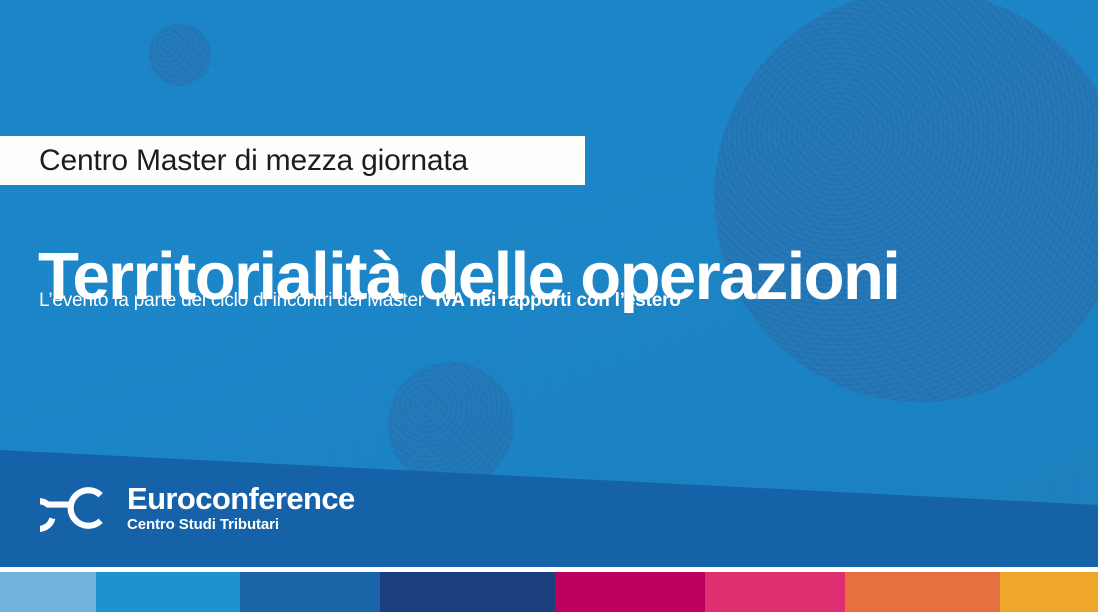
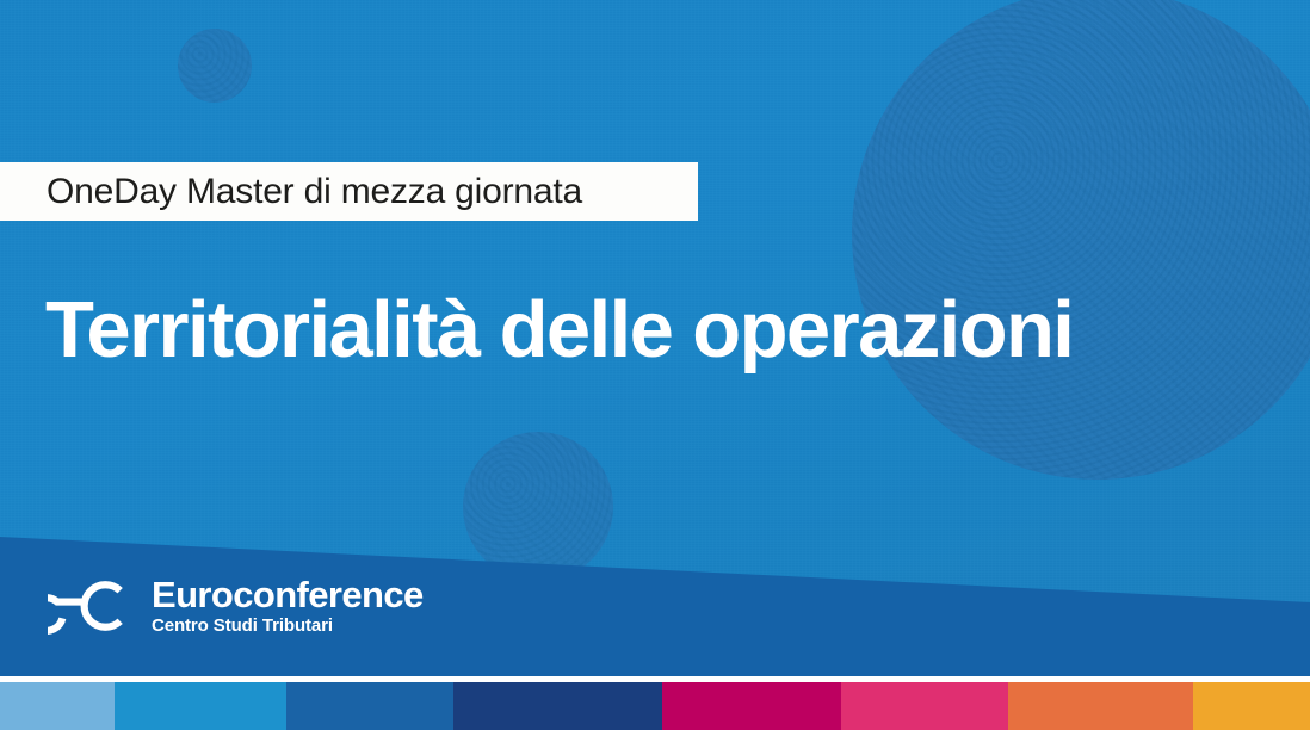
- Centro Master di mezza giornata
+ OneDay Master di mezza giornata
  Territorialità delle operazioni
- L’evento fa parte del ciclo di incontri del Master “IVA nei rapporti con l’estero”
  Euroconference
  Centro Studi Tributari
